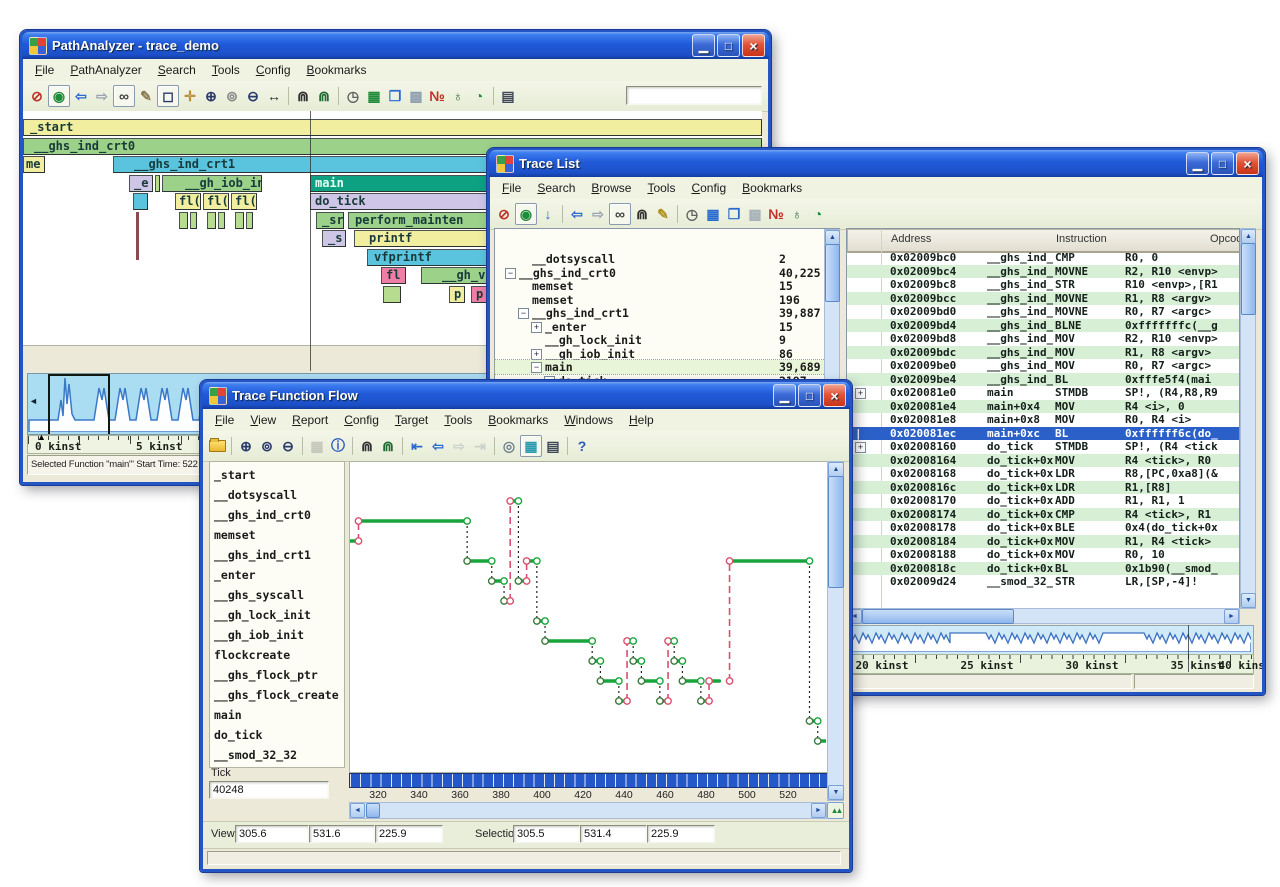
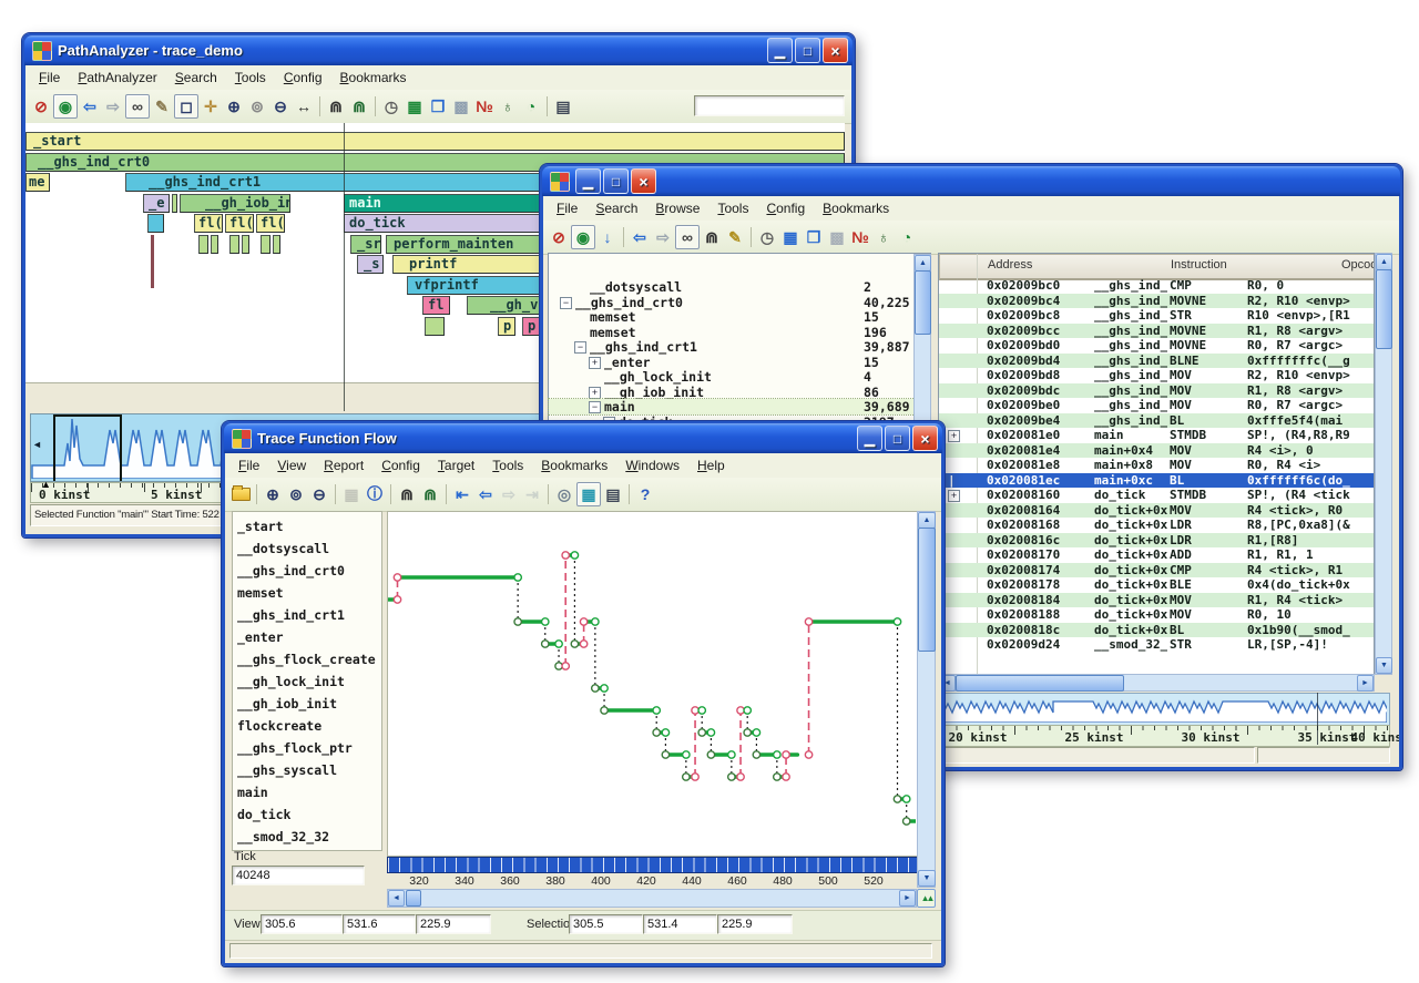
  PathAnalyzer - trace_demo
  ▁
  □
  ×
  File
  PathAnalyzer
  Search
  Tools
  Config
  Bookmarks
  ⊘
  ◉
  ⇦
  ⇨
  ∞
  ✎
  ◻
  ✛
  ⊕
  ⊚
  ⊖
  ↔
  ⋒
  ⋒
  ◷
  ▦
  ❒
  ▩
  №
  ♁
  ◔
  ▤
  _start
  __ghs_ind_crt0
  me
  __ghs_ind_crt1
  _e
  __gh_iob_in
  main
  fl(
  fl(
  fl(
  do_tick
  _sr
  perform_mainten
  _s
  printf
  vfprintf
  fl
  __gh_v
  p
  p
  ◄
  0 kinst
  5 kinst
  ▲
  Selected Function "main"' Start Time: 522
- Trace List
  ▁
  □
  ×
  File
  Search
  Browse
  Tools
  Config
  Bookmarks
  ⊘
  ◉
  ↓
  ⇦
  ⇨
  ∞
  ⋒
  ✎
  ◷
  ▦
  ❒
  ▩
  №
  ♁
  ◔
  __dotsyscall
  2
  −
  __ghs_ind_crt0
  40,225
  memset
  15
  memset
  196
  −
  __ghs_ind_crt1
  39,887
  +
  _enter
  15
  __gh_lock_init
- 9
+ 4
  +
  __gh_iob_init
  86
  −
  main
  39,689
  Address
  Instruction
  0x02009bc0
  __ghs_ind_
  CMP
  R0, 0
  0x02009bc4
  __ghs_ind_
  MOVNE
  R2, R10 <envp>
  0x02009bc8
  __ghs_ind_
  STR
  R10 <envp>,[R1
  0x02009bcc
  __ghs_ind_
  MOVNE
  R1, R8 <argv>
  0x02009bd0
  __ghs_ind_
  MOVNE
  R0, R7 <argc>
  0x02009bd4
  __ghs_ind_
  BLNE
  0xfffffffc(__g
  0x02009bd8
  __ghs_ind_
  MOV
  R2, R10 <envp>
  0x02009bdc
  __ghs_ind_
  MOV
  R1, R8 <argv>
  0x02009be0
  __ghs_ind_
  MOV
  R0, R7 <argc>
  0x02009be4
  __ghs_ind_
  BL
  0xfffe5f4(mai
  +
  0x020081e0
  main
  STMDB
  SP!, (R4,R8,R9
  0x020081e4
  main+0x4
  MOV
  R4 <i>, 0
  0x020081e8
  main+0x8
  MOV
  R0, R4 <i>
  |
  0x020081ec
  main+0xc
  BL
  0xffffff6c(do_
  +
  0x02008160
  do_tick
  STMDB
  SP!, (R4 <tick
  0x02008164
  do_tick+0x
  MOV
  R4 <tick>, R0
  0x02008168
  do_tick+0x
  LDR
  R8,[PC,0xa8](&
  0x0200816c
  do_tick+0x
  LDR
  R1,[R8]
  0x02008170
  do_tick+0x
  ADD
  R1, R1, 1
  0x02008174
  do_tick+0x
  CMP
  R4 <tick>, R1
  0x02008178
  do_tick+0x
  BLE
  0x4(do_tick+0x
  0x02008184
  do_tick+0x
  MOV
  R1, R4 <tick>
  0x02008188
  do_tick+0x
  MOV
  R0, 10
  0x0200818c
  do_tick+0x
  BL
  0x1b90(__smod_
  0x02009d24
  __smod_32_
  STR
  LR,[SP,-4]!
  20 kinst
  25 kinst
  30 kinst
  35 kinst
  40 kins
  Trace Function Flow
  ▁
  □
  ×
  File
  View
  Report
  Config
  Target
  Tools
  Bookmarks
  Windows
  Help
  ⊕
  ⊚
  ⊖
  ▦
  ⓘ
  ⋒
  ⋒
  ⇤
  ⇦
  ⇨
  ⇥
  ◎
  ▦
  ▤
  ?
  _start
  __dotsyscall
  __ghs_ind_crt0
  memset
  __ghs_ind_crt1
  _enter
- __ghs_syscall
+ __ghs_flock_create
  __gh_lock_init
  __gh_iob_init
  flockcreate
  __ghs_flock_ptr
- __ghs_flock_create
+ __ghs_syscall
  main
  do_tick
  __smod_32_32
  Tick
  40248
  320
  340
  360
  380
  400
  420
  440
  460
  480
  500
  520
  ▲▲
  View
  305.6
  531.6
  225.9
  Selectio
  305.5
  531.4
  225.9
